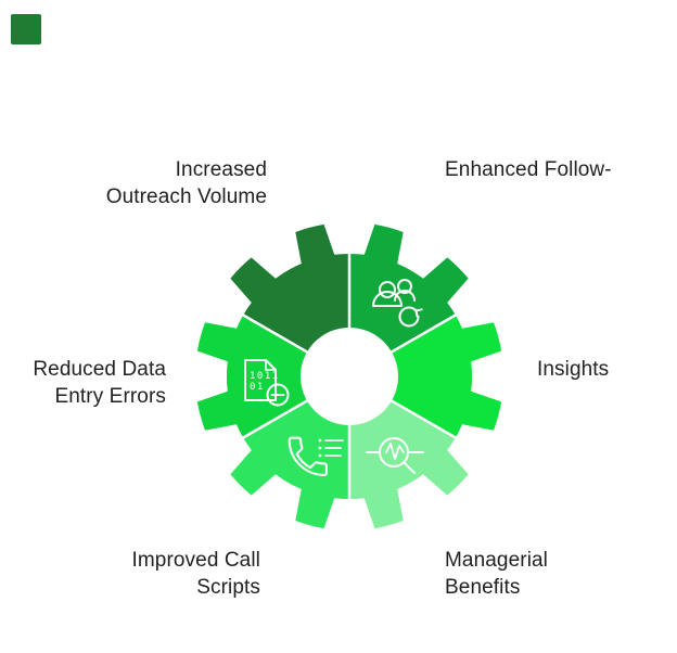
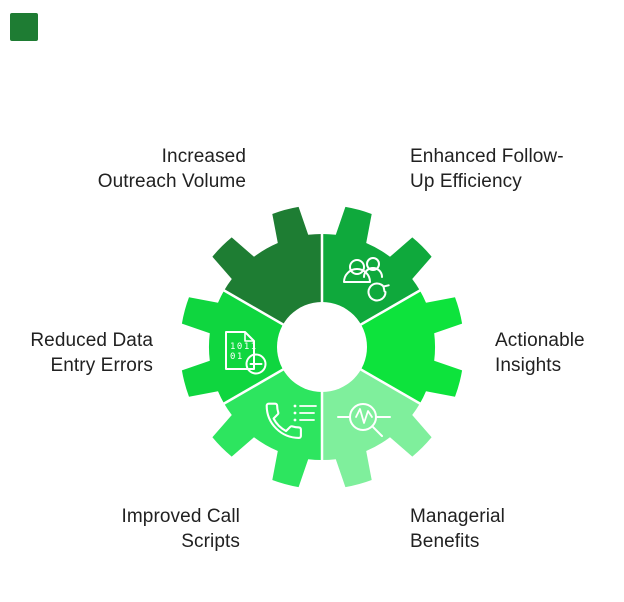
  1011
  01
  Increased
  Outreach Volume
  Enhanced Follow-
+ Up Efficiency
+ Actionable
  Insights
  Managerial
  Benefits
  Improved Call
  Scripts
  Reduced Data
  Entry Errors
